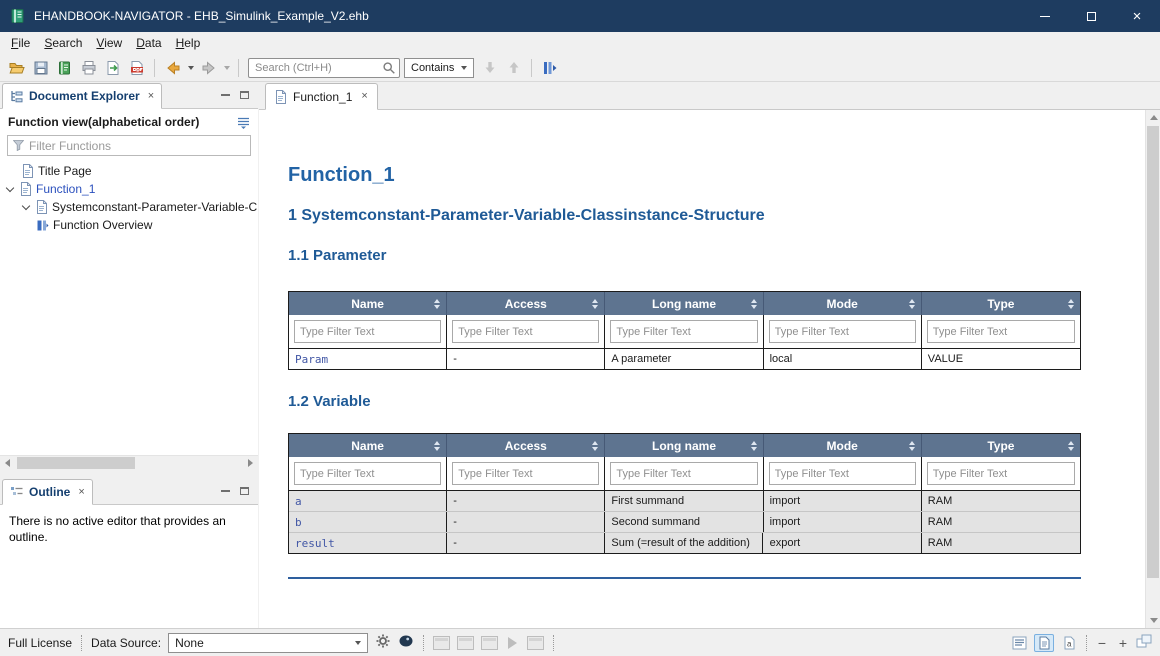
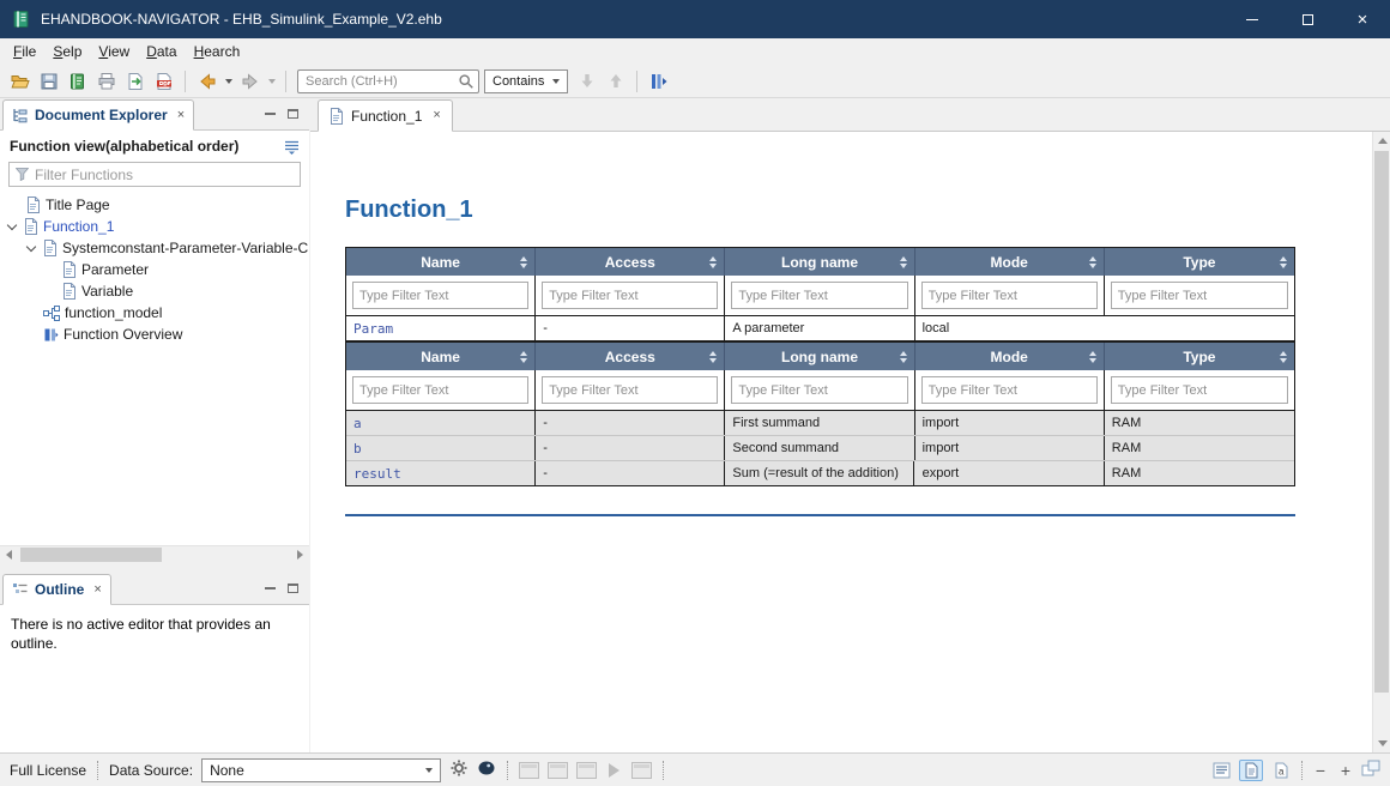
  EHANDBOOK-NAVIGATOR - EHB_Simulink_Example_V2.ehb
  ×
  File
- Search
+ Selp
  View
  Data
- Help
+ Hearch
  Search (Ctrl+H)
  Contains
  Document Explorer
  ×
  Function view(alphabetical order)
  Filter Functions
  Title Page
  Function_1
  Systemconstant-Parameter-Variable-C
+ Parameter
+ Variable
+ function_model
  Function Overview
  Outline
  ×
  There is no active editor that provides an outline.
  Function_1
  ×
  Function_1
- 1 Systemconstant-Parameter-Variable-Classinstance-Structure
- 1.1 Parameter
  Name
  Access
  Long name
  Mode
  Type
  Type Filter Text
  Type Filter Text
  Type Filter Text
  Type Filter Text
  Type Filter Text
  Param
  -
  A parameter
  local
- VALUE
- 1.2 Variable
  Name
  Access
  Long name
  Mode
  Type
  Type Filter Text
  Type Filter Text
  Type Filter Text
  Type Filter Text
  Type Filter Text
  a
  -
  First summand
  import
  RAM
  b
  -
  Second summand
  import
  RAM
  result
  -
  Sum (=result of the addition)
  export
  RAM
  Full License
  Data Source:
  None
  a
  −
  +
